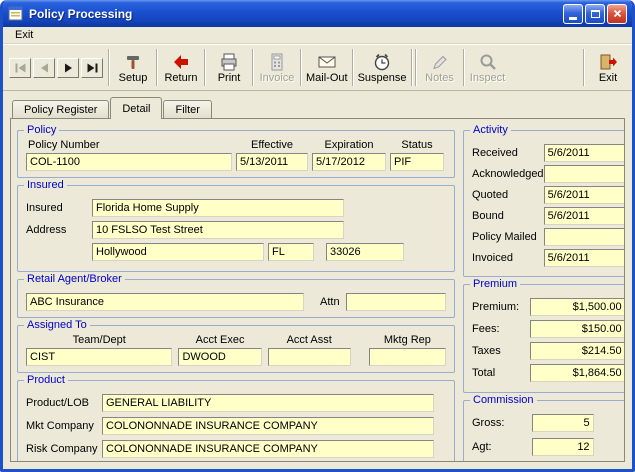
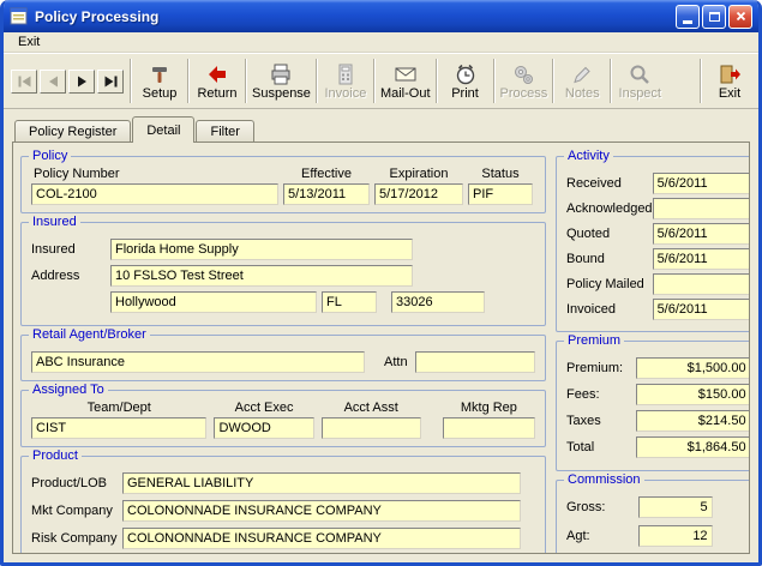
  Policy Processing
  Exit
  Setup
  Return
- Print
+ Suspense
  Invoice
  Mail-Out
- Suspense
+ Print
+ Process
  Notes
  Inspect
  Exit
  Policy Register
  Detail
  Filter
  Policy
  Policy Number
  Effective
  Expiration
  Status
- COL-1100
+ COL-2100
  5/13/2011
  5/17/2012
  PIF
  Insured
  Insured
  Florida Home Supply
  Address
  10 FSLSO Test Street
  Hollywood
  FL
  33026
  Retail Agent/Broker
  ABC Insurance
  Attn
  Assigned To
  Team/Dept
  Acct Exec
  Acct Asst
  Mktg Rep
  CIST
  DWOOD
  Product
  Product/LOB
  GENERAL LIABILITY
  Mkt Company
  COLONONNADE INSURANCE COMPANY
  Risk Company
  COLONONNADE INSURANCE COMPANY
  Activity
  Received
  5/6/2011
  Acknowledged
  Quoted
  5/6/2011
  Bound
  5/6/2011
  Policy Mailed
  Invoiced
  5/6/2011
  Premium
  Premium:
  $1,500.00
  Fees:
  $150.00
  Taxes
  $214.50
  Total
  $1,864.50
  Commission
  Gross:
  5
  Agt:
  12
